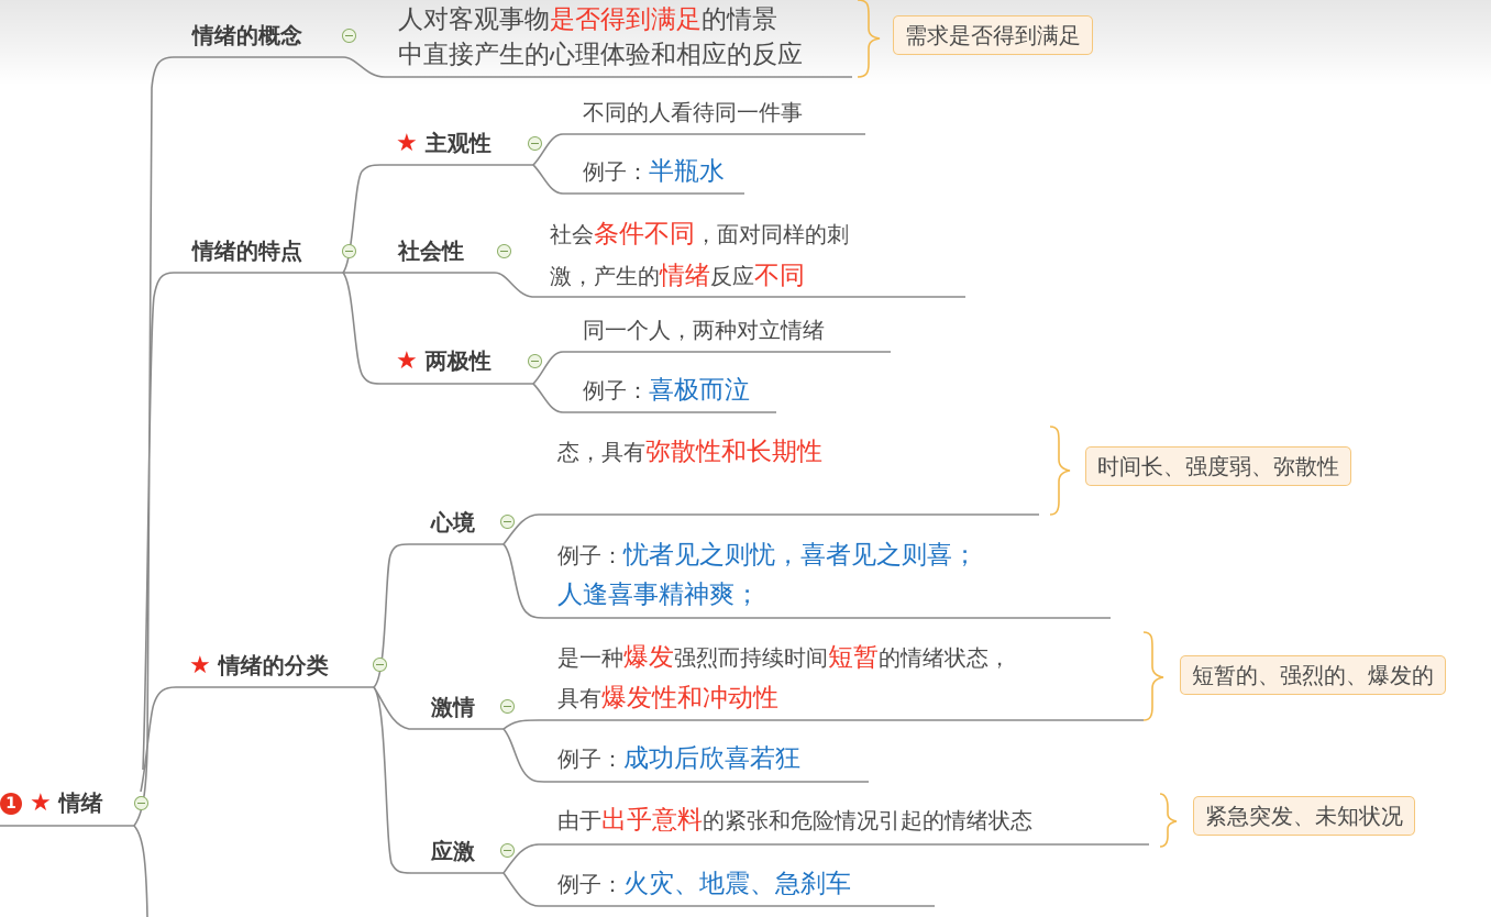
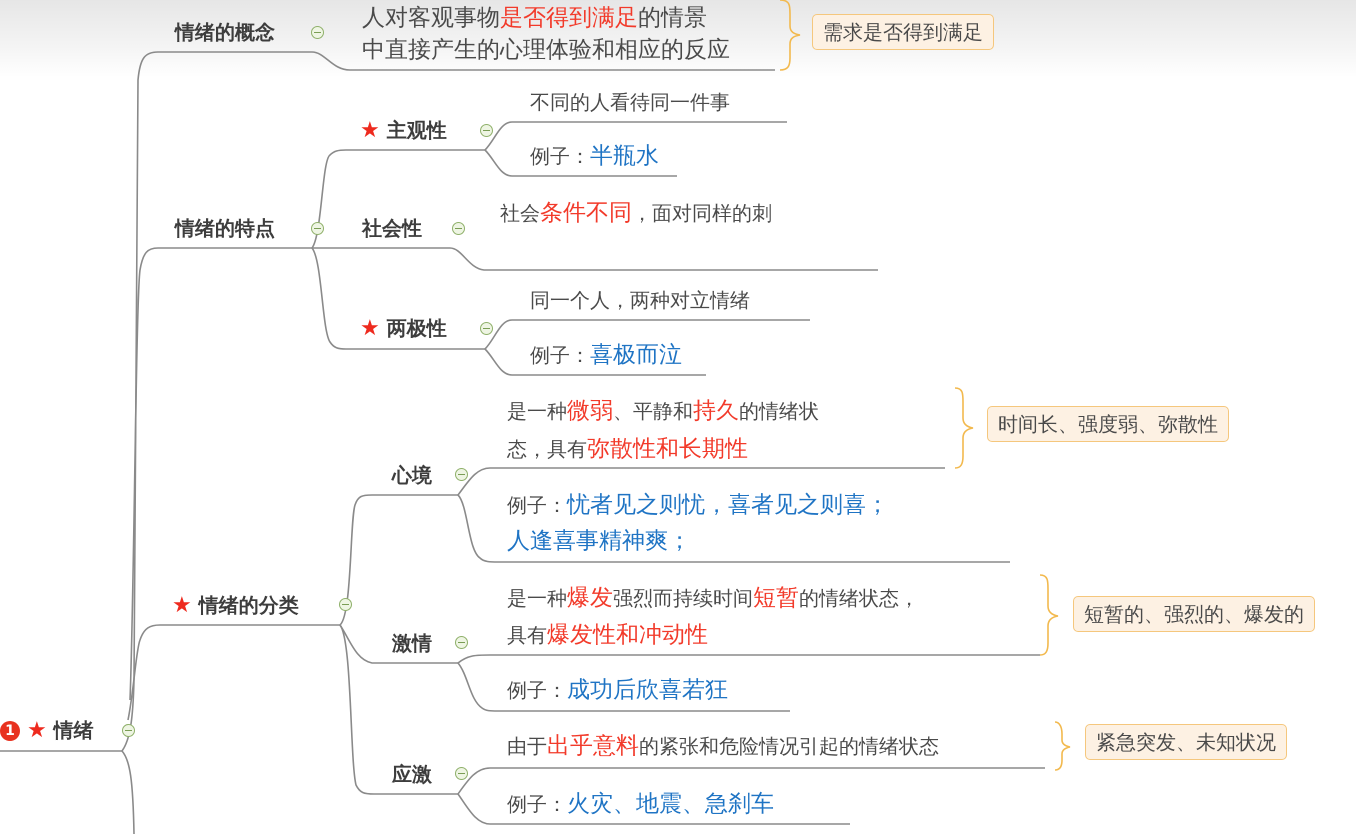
  1 ★ 情绪
  情绪的概念
  人对客观事物是否得到满足的情景
  中直接产生的心理体验和相应的反应
  需求是否得到满足
  情绪的特点
  ★ 主观性
  不同的人看待同一件事
  例子：半瓶水
  社会性
  社会条件不同，面对同样的刺
- 激，产生的情绪反应不同
  ★ 两极性
  同一个人，两种对立情绪
  例子：喜极而泣
  ★ 情绪的分类
  心境
+ 是一种微弱、平静和持久的情绪状
  态，具有弥散性和长期性
  时间长、强度弱、弥散性
  例子：忧者见之则忧，喜者见之则喜；
  人逢喜事精神爽；
  激情
  是一种爆发强烈而持续时间短暂的情绪状态，
  具有爆发性和冲动性
  短暂的、强烈的、爆发的
  例子：成功后欣喜若狂
  应激
  由于出乎意料的紧张和危险情况引起的情绪状态
  紧急突发、未知状况
  例子：火灾、地震、急刹车
